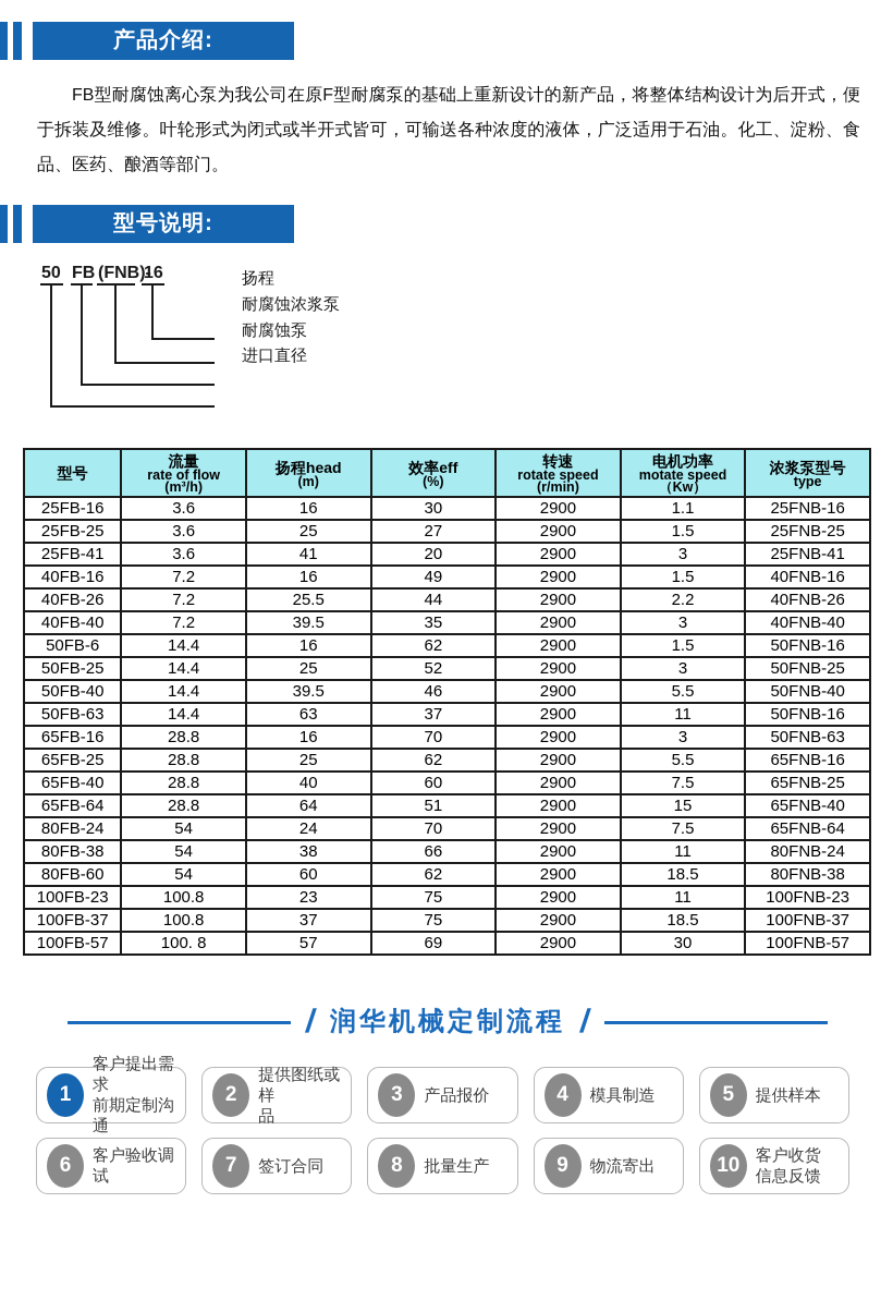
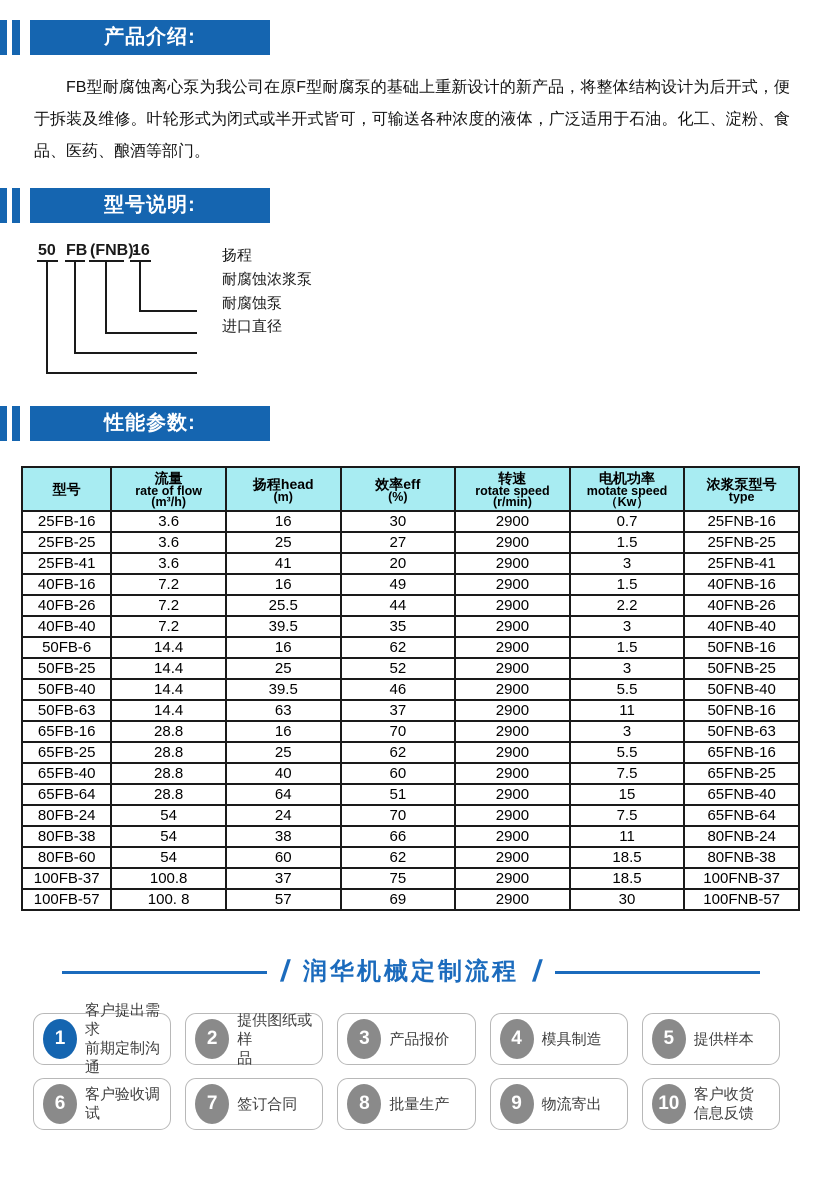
  产品介绍:
  FB型耐腐蚀离心泵为我公司在原F型耐腐泵的基础上重新设计的新产品，将整体结构设计为后开式，便于拆装及维修。叶轮形式为闭式或半开式皆可，可输送各种浓度的液体，广泛适用于石油。化工、淀粉、食品、医药、酿酒等部门。
  型号说明:
  50
  FB
  (FNB)-
  16
  扬程
  耐腐蚀浓浆泵
  耐腐蚀泵
  进口直径
+ 性能参数:
  型号	流量 rate of flow (m³/h)	扬程head (m)	效率eff (%)	转速 rotate speed (r/min)	电机功率 motate speed （Kw）	浓浆泵型号 type
- 25FB-16	3.6	16	30	2900	1.1	25FNB-16
+ 25FB-16	3.6	16	30	2900	0.7	25FNB-16
  25FB-25	3.6	25	27	2900	1.5	25FNB-25
  25FB-41	3.6	41	20	2900	3	25FNB-41
  40FB-16	7.2	16	49	2900	1.5	40FNB-16
  40FB-26	7.2	25.5	44	2900	2.2	40FNB-26
  40FB-40	7.2	39.5	35	2900	3	40FNB-40
  50FB-6	14.4	16	62	2900	1.5	50FNB-16
  50FB-25	14.4	25	52	2900	3	50FNB-25
  50FB-40	14.4	39.5	46	2900	5.5	50FNB-40
  50FB-63	14.4	63	37	2900	11	50FNB-16
  65FB-16	28.8	16	70	2900	3	50FNB-63
  65FB-25	28.8	25	62	2900	5.5	65FNB-16
  65FB-40	28.8	40	60	2900	7.5	65FNB-25
  65FB-64	28.8	64	51	2900	15	65FNB-40
  80FB-24	54	24	70	2900	7.5	65FNB-64
  80FB-38	54	38	66	2900	11	80FNB-24
  80FB-60	54	60	62	2900	18.5	80FNB-38
- 100FB-23	100.8	23	75	2900	11	100FNB-23
  100FB-37	100.8	37	75	2900	18.5	100FNB-37
  100FB-57	100. 8	57	69	2900	30	100FNB-57
  润华机械定制流程
  1
  客户提出需求
  前期定制沟通
  2
  提供图纸或样
  品
  3
  产品报价
  4
  模具制造
  5
  提供样本
  6
  客户验收调试
  7
  签订合同
  8
  批量生产
  9
  物流寄出
  10
  客户收货
  信息反馈
